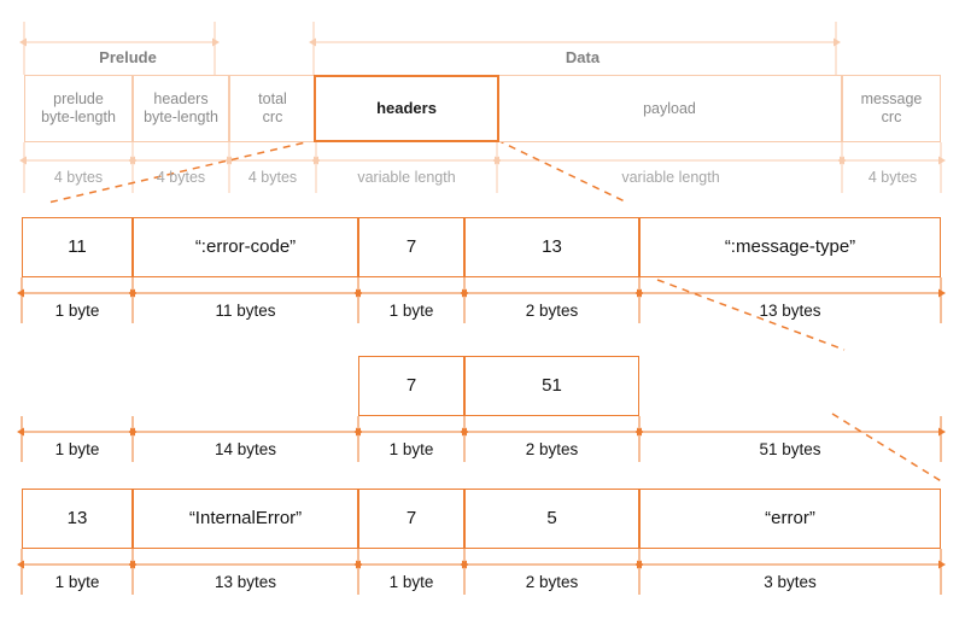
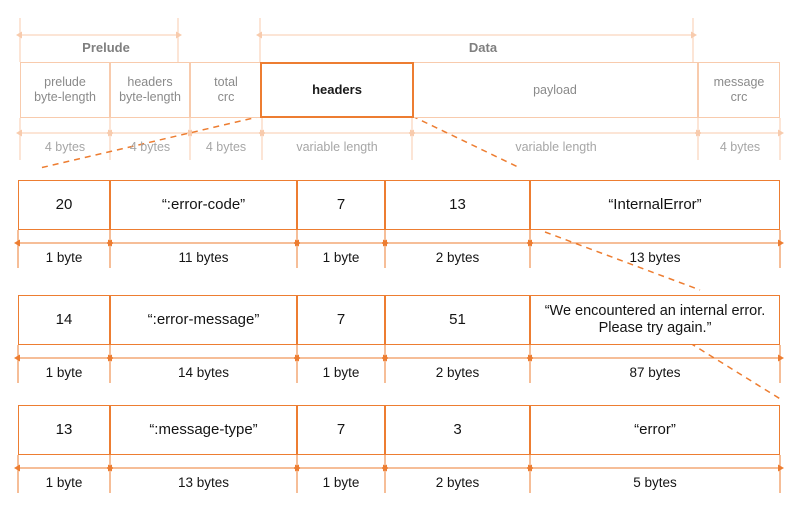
  Prelude
  Data
  prelude
  byte-length
  headers
  byte-length
  total
  crc
  headers
  payload
  message
  crc
  4 bytes
  4 bytes
  4 bytes
  variable length
  variable length
  4 bytes
- 11
+ 20
  “:error-code”
  7
  13
- “:message-type”
+ “InternalError”
  1 byte
  11 bytes
  1 byte
  2 bytes
  13 bytes
+ 14
+ “:error-message”
  7
  51
+ “We encountered an internal error. Please try again.”
  1 byte
  14 bytes
  1 byte
  2 bytes
- 51 bytes
+ 87 bytes
  13
- “InternalError”
+ “:message-type”
  7
- 5
+ 3
  “error”
  1 byte
  13 bytes
  1 byte
  2 bytes
- 3 bytes
+ 5 bytes
